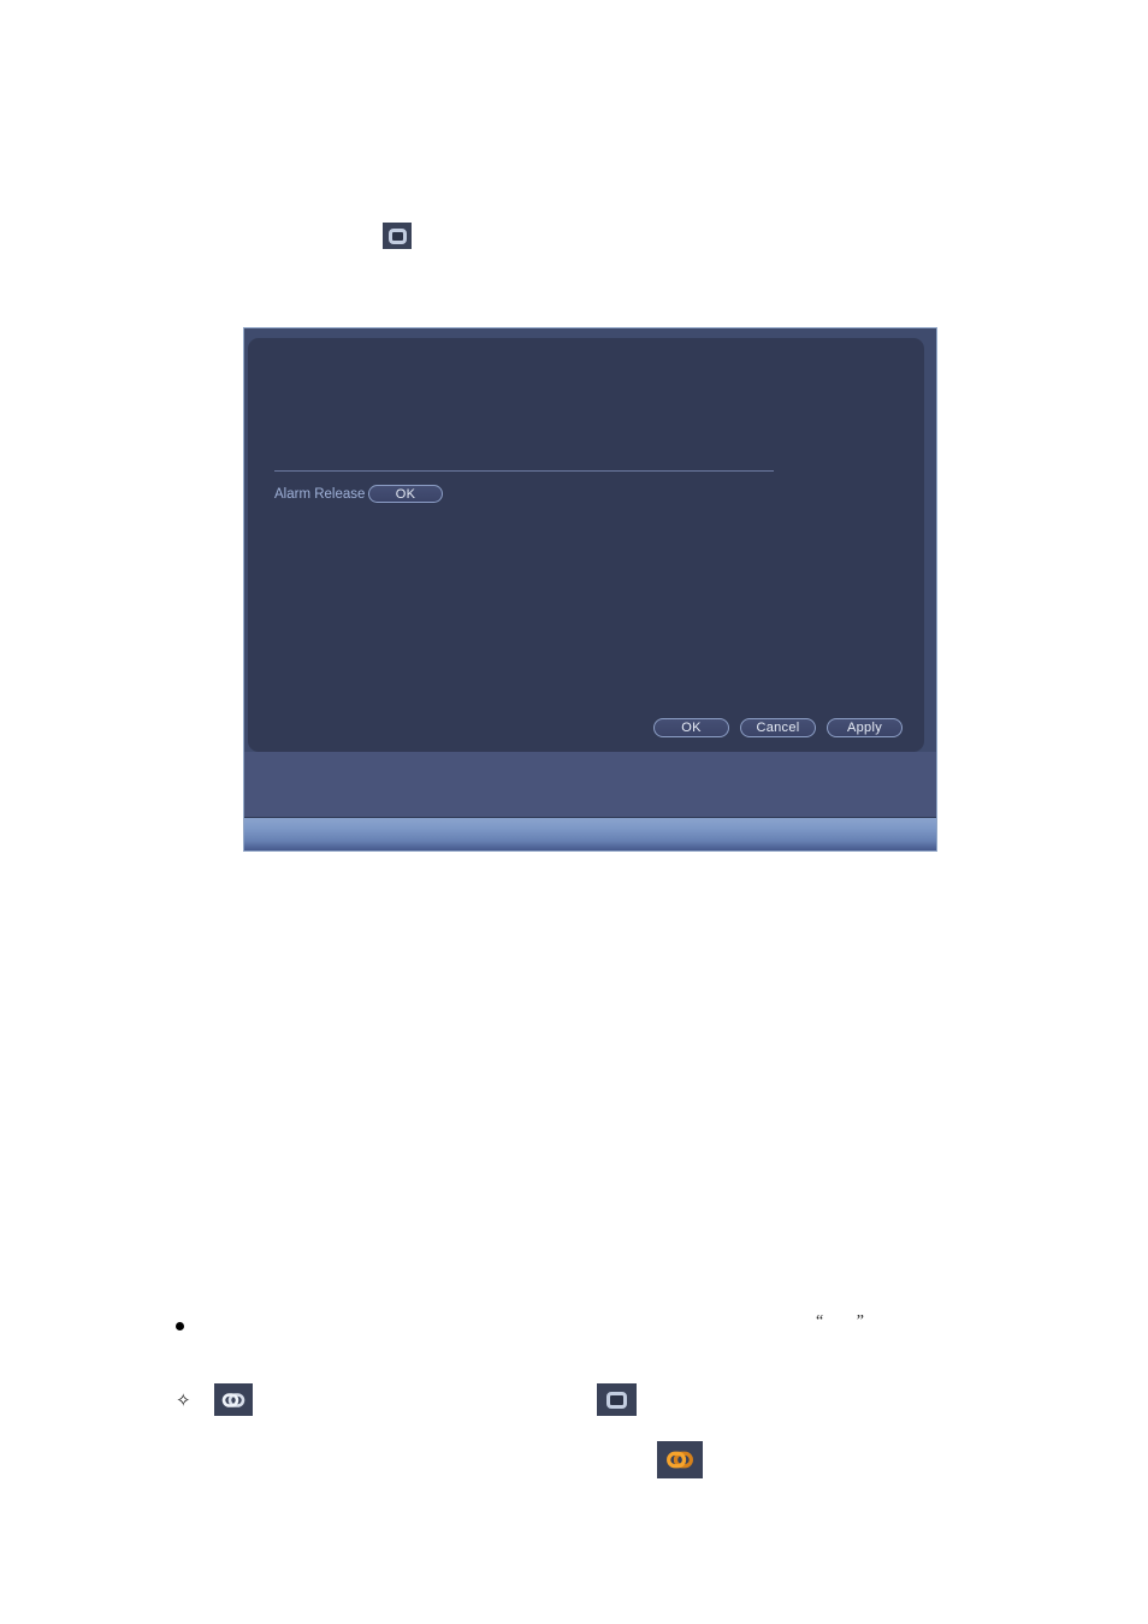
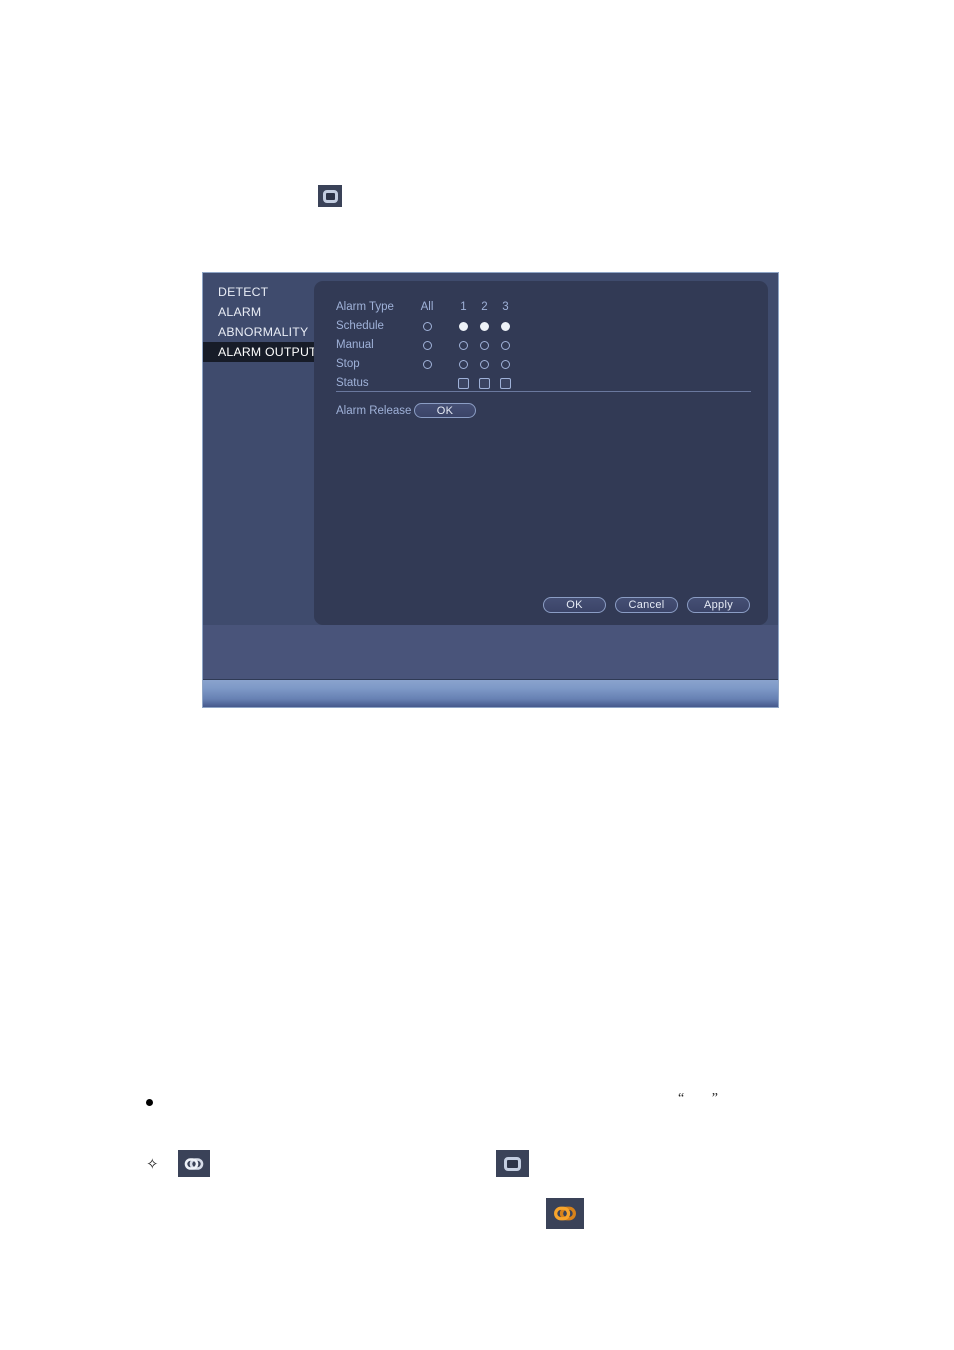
+ DETECT
+ ALARM
+ ABNORMALITY
+ ALARM OUTPUT
+ Alarm Type
+ All
+ 1
+ 2
+ 3
+ Schedule
+ Manual
+ Stop
+ Status
  Alarm Release
  OK
  OK
  Cancel
  Apply
  “ ”
  ✧
